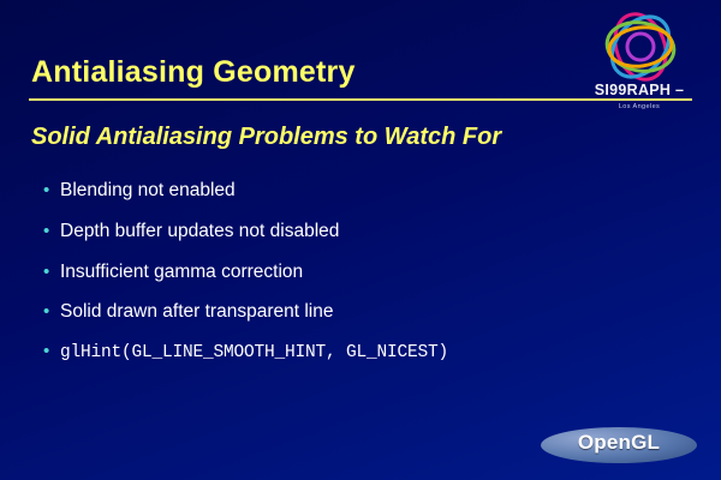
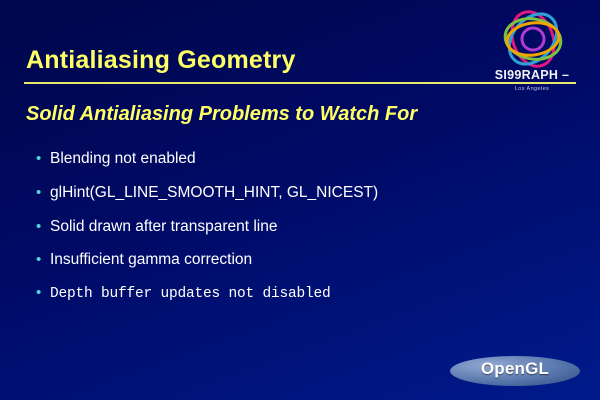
  SI99RAPH –
  Antialiasing Geometry
  Solid Antialiasing Problems to Watch For
  •
  Blending not enabled
  •
- Depth buffer updates not disabled
+ glHint(GL_LINE_SMOOTH_HINT, GL_NICEST)
  •
- Insufficient gamma correction
+ Solid drawn after transparent line
  •
- Solid drawn after transparent line
+ Insufficient gamma correction
  •
- glHint(GL_LINE_SMOOTH_HINT, GL_NICEST)
+ Depth buffer updates not disabled
  OpenGL
